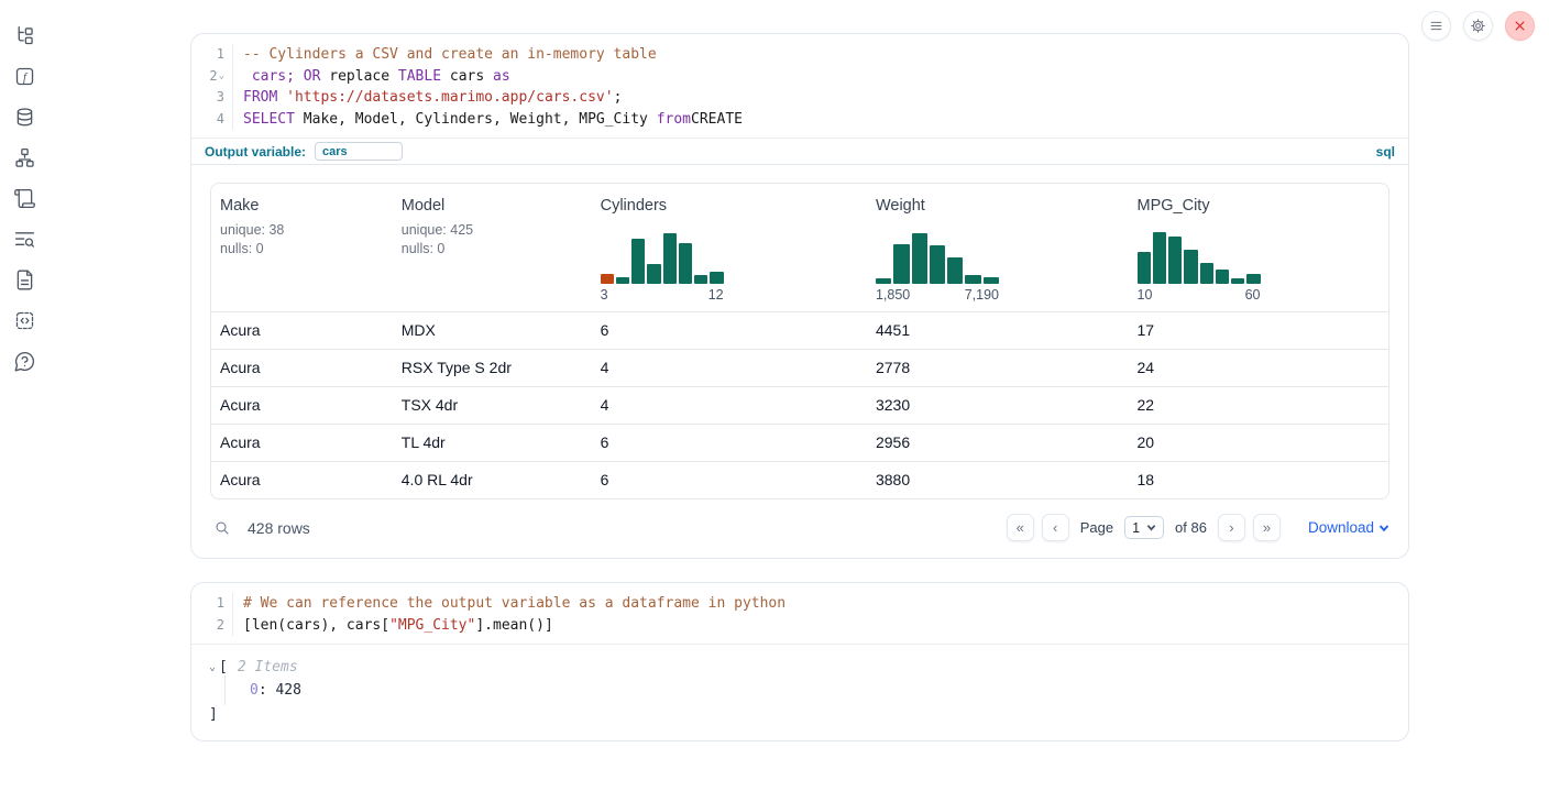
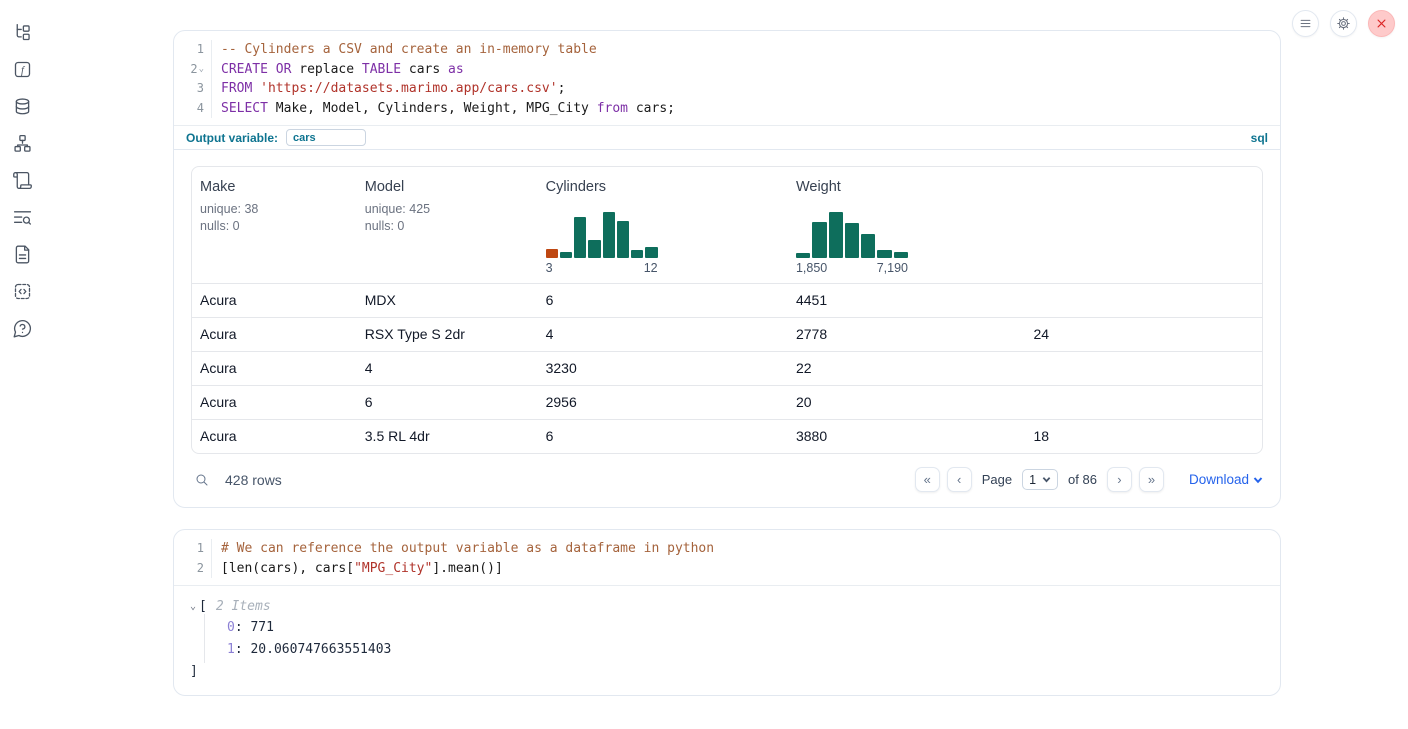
  f
  1
  -- Cylinders a CSV and create an in-memory table
  2
  ⌄
- cars; OR replace TABLE cars as
+ CREATE OR replace TABLE cars as
  3
  FROM 'https://datasets.marimo.app/cars.csv';
  4
- SELECT Make, Model, Cylinders, Weight, MPG_City fromCREATE
+ SELECT Make, Model, Cylinders, Weight, MPG_City from cars;
  Output variable:
  cars
  sql
  Make
  unique: 38
  nulls: 0
  Model
  unique: 425
  nulls: 0
  Cylinders
  3
  12
  Weight
  1,850
  7,190
- MPG_City
- 10
- 60
  Acura
  MDX
  6
  4451
- 17
  Acura
  RSX Type S 2dr
  4
  2778
  24
  Acura
- TSX 4dr
  4
  3230
  22
  Acura
- TL 4dr
  6
  2956
  20
  Acura
- 4.0 RL 4dr
+ 3.5 RL 4dr
  6
  3880
  18
  428 rows
  «
  ‹
  Page
  1
  of 86
  ›
  »
  Download
  1
  # We can reference the output variable as a dataframe in python
  2
  [len(cars), cars["MPG_City"].mean()]
  ⌄
  [
  2 Items
- 0: 428
+ 0: 771
+ 1: 20.060747663551403
  ]
